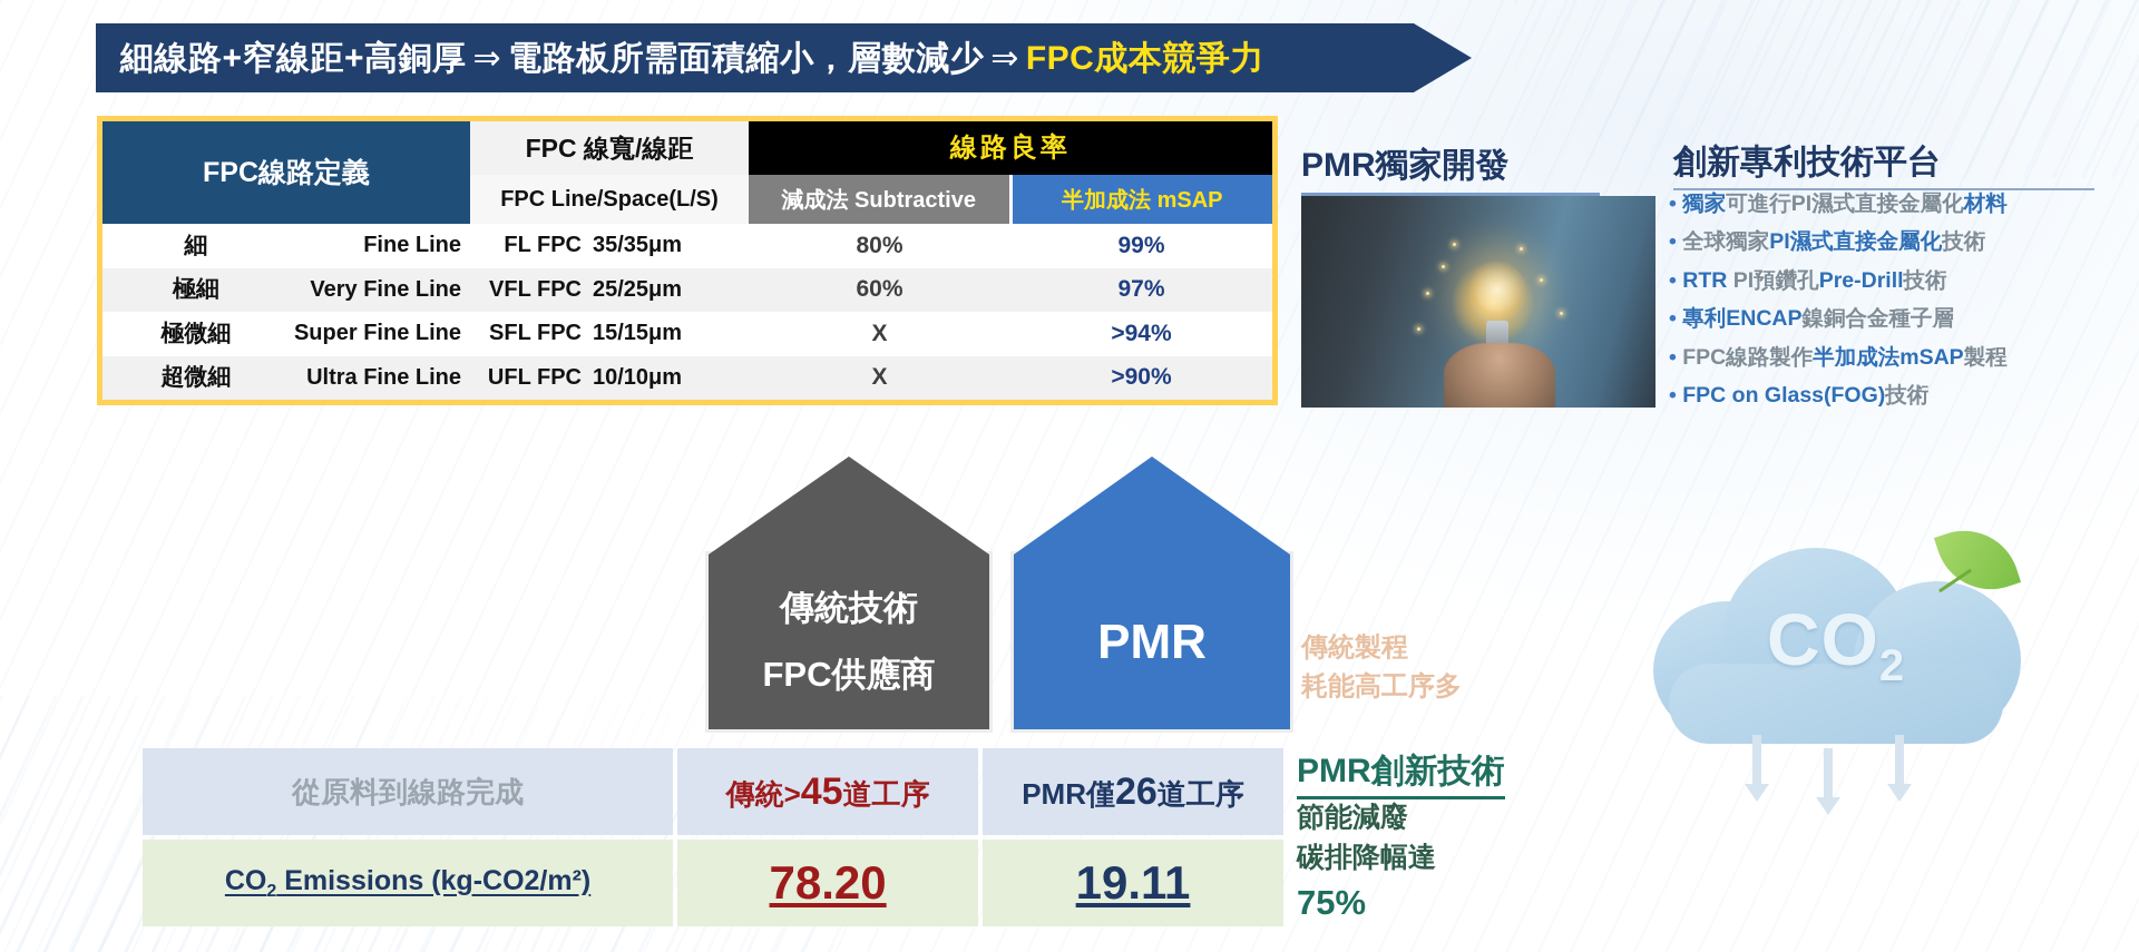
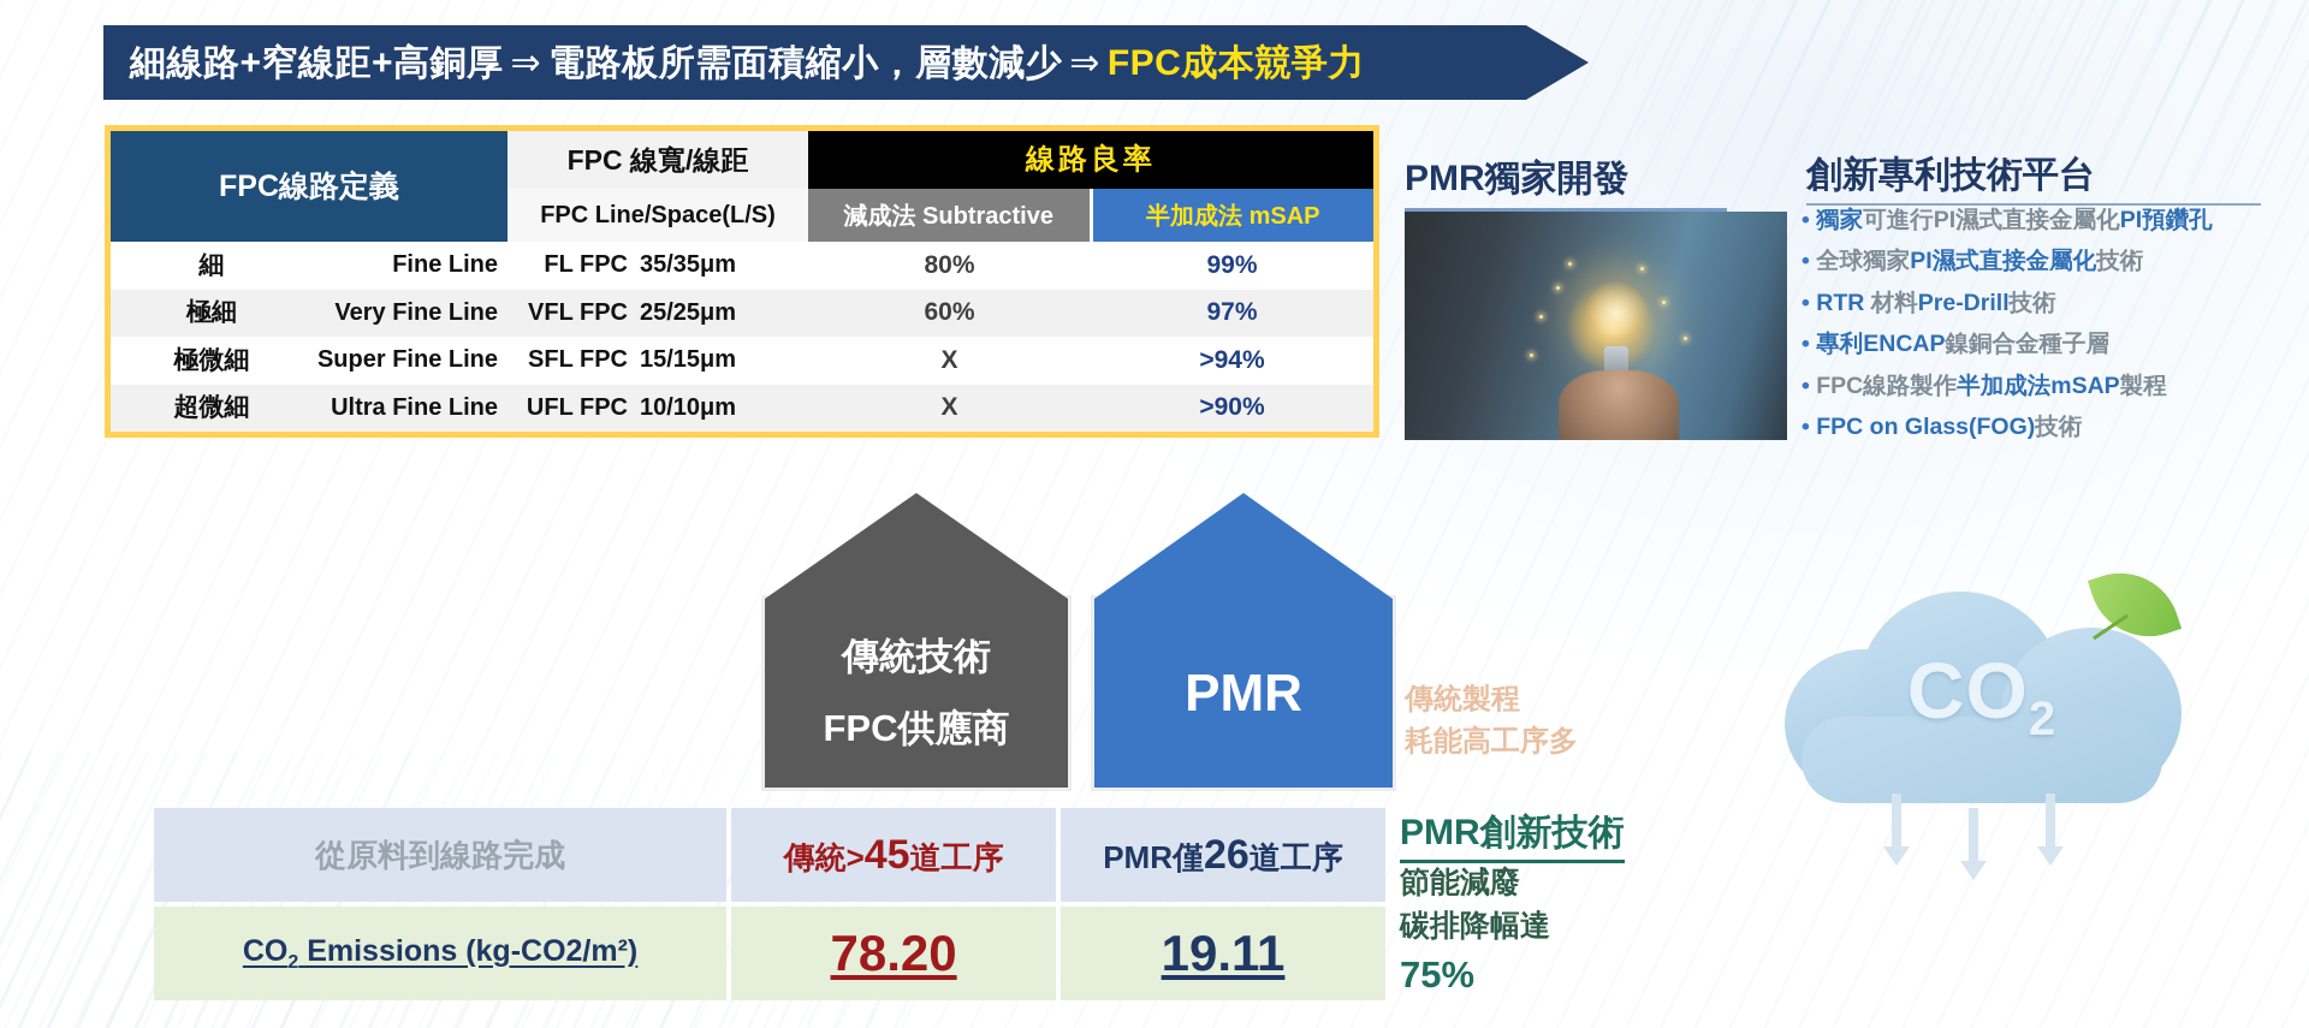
  細線路+窄線距+高銅厚
  ⇒
  電路板所需面積縮小，層數減少
  ⇒
  FPC成本競爭力
  FPC線路定義
  FPC 線寬/線距
  FPC Line/Space(L/S)
  線路良率
  減成法 Subtractive
  半加成法 mSAP
  細
  Fine Line
  FL FPC
  35/35μm
  80%
  99%
  極細
  Very Fine Line
  VFL FPC
  25/25μm
  60%
  97%
  極微細
  Super Fine Line
  SFL FPC
  15/15μm
  X
  >94%
  超微細
  Ultra Fine Line
  UFL FPC
  10/10μm
  X
  >90%
  PMR獨家開發
  創新專利技術平台
- 獨家可進行PI濕式直接金屬化材料
+ 獨家可進行PI濕式直接金屬化PI預鑽孔
  全球獨家PI濕式直接金屬化技術
- RTR PI預鑽孔Pre-Drill技術
+ RTR 材料Pre-Drill技術
  專利ENCAP鎳銅合金種子層
  FPC線路製作半加成法mSAP製程
  FPC on Glass(FOG)技術
  傳統技術
  FPC供應商
  PMR
  傳統製程
  耗能高工序多
  PMR創新技術
  節能減廢
  碳排降幅達
  75%
  從原料到線路完成
  傳統>45道工序
  PMR僅26道工序
  CO2 Emissions (kg-CO2/m²)
  78.20
  19.11
  CO2
